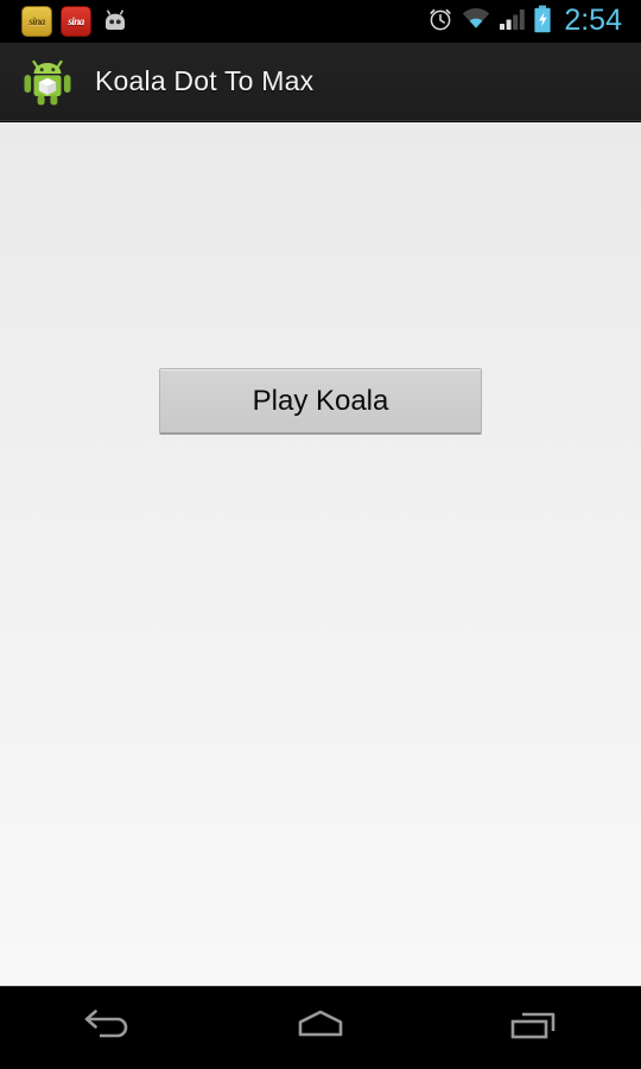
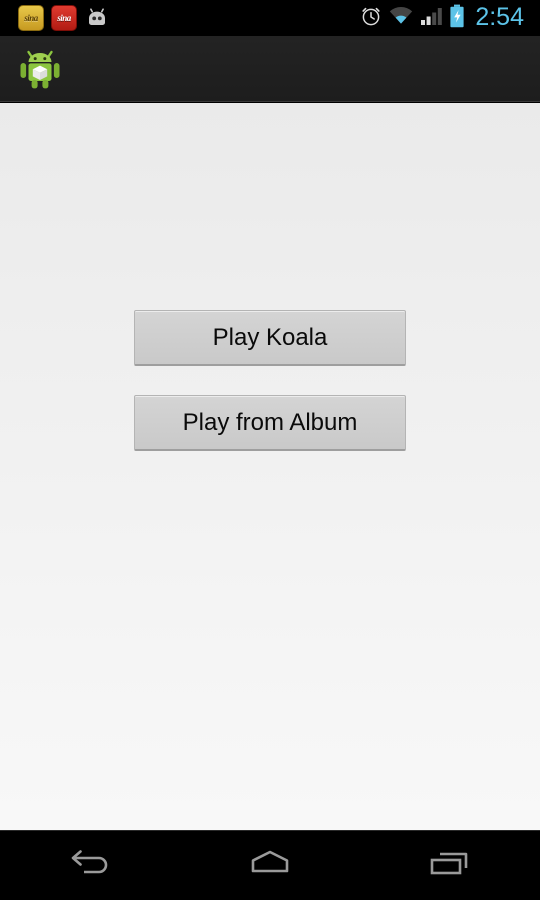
  sina
  sina
  2:54
- Koala Dot To Max
  Play Koala
+ Play from Album
